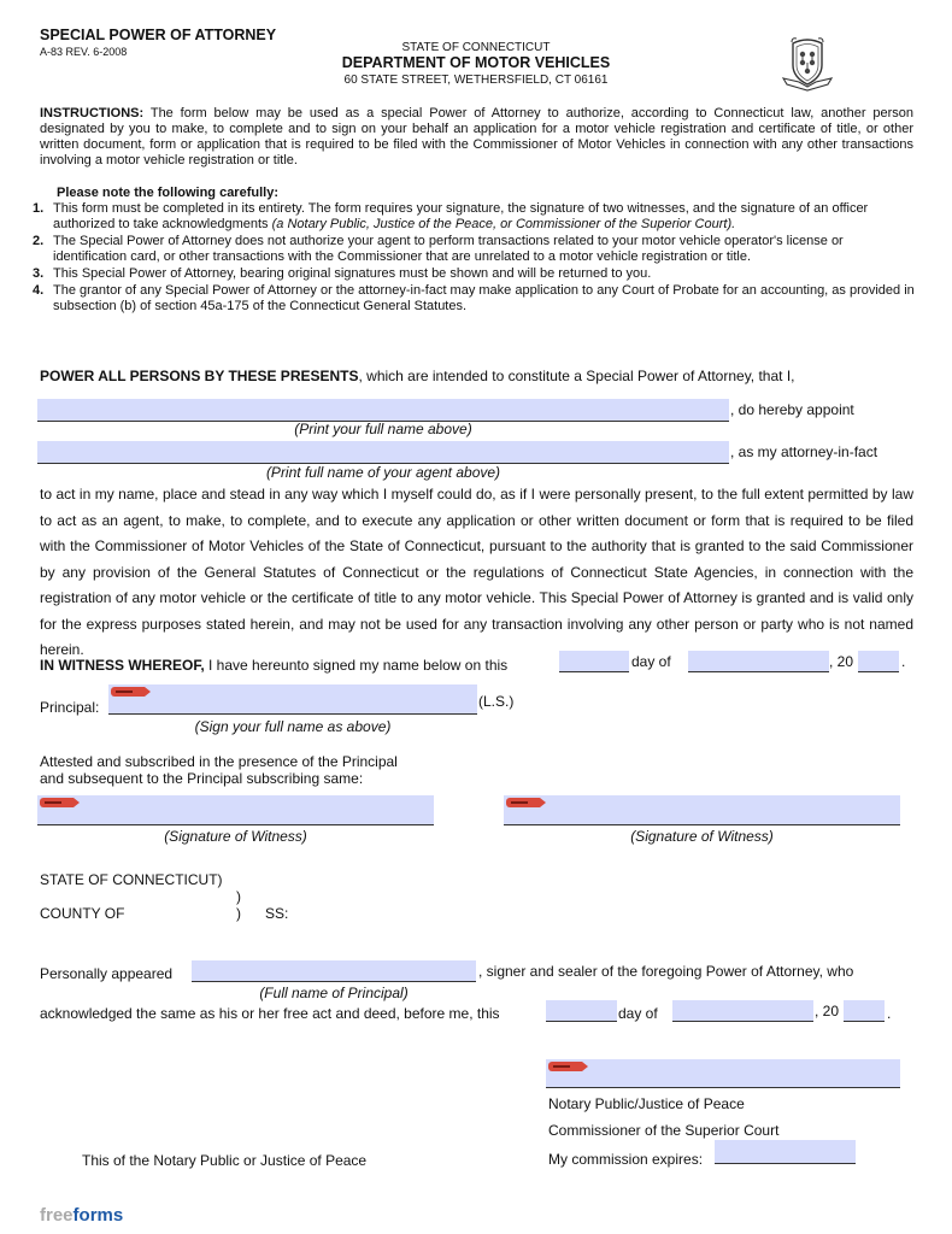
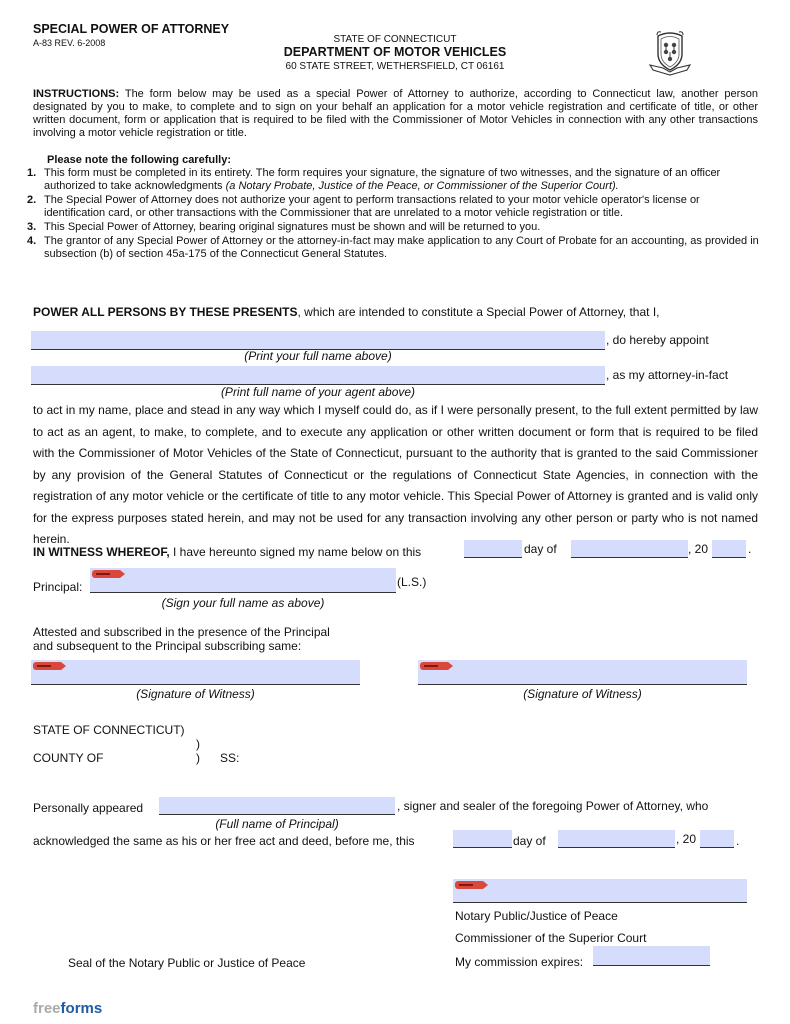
  SPECIAL POWER OF ATTORNEY
  A-83 REV. 6-2008
  STATE OF CONNECTICUT
  DEPARTMENT OF MOTOR VEHICLES
  60 STATE STREET, WETHERSFIELD, CT 06161
  INSTRUCTIONS: The form below may be used as a special Power of Attorney to authorize, according to Connecticut law, another person designated by you to make, to complete and to sign on your behalf an application for a motor vehicle registration and certificate of title, or other written document, form or application that is required to be filed with the Commissioner of Motor Vehicles in connection with any other transactions involving a motor vehicle registration or title.
  Please note the following carefully:
  1.
- This form must be completed in its entirety. The form requires your signature, the signature of two witnesses, and the signature of an officer authorized to take acknowledgments (a Notary Public, Justice of the Peace, or Commissioner of the Superior Court).
+ This form must be completed in its entirety. The form requires your signature, the signature of two witnesses, and the signature of an officer authorized to take acknowledgments (a Notary Probate, Justice of the Peace, or Commissioner of the Superior Court).
  2.
  The Special Power of Attorney does not authorize your agent to perform transactions related to your motor vehicle operator's license or identification card, or other transactions with the Commissioner that are unrelated to a motor vehicle registration or title.
  3.
  This Special Power of Attorney, bearing original signatures must be shown and will be returned to you.
  4.
  The grantor of any Special Power of Attorney or the attorney-in-fact may make application to any Court of Probate for an accounting, as provided in subsection (b) of section 45a-175 of the Connecticut General Statutes.
  POWER ALL PERSONS BY THESE PRESENTS, which are intended to constitute a Special Power of Attorney, that I,
  , do hereby appoint
  (Print your full name above)
  , as my attorney-in-fact
  (Print full name of your agent above)
  to act in my name, place and stead in any way which I myself could do, as if I were personally present, to the full extent permitted by law to act as an agent, to make, to complete, and to execute any application or other written document or form that is required to be filed with the Commissioner of Motor Vehicles of the State of Connecticut, pursuant to the authority that is granted to the said Commissioner by any provision of the General Statutes of Connecticut or the regulations of Connecticut State Agencies, in connection with the registration of any motor vehicle or the certificate of title to any motor vehicle. This Special Power of Attorney is granted and is valid only for the express purposes stated herein, and may not be used for any transaction involving any other person or party who is not named herein.
  IN WITNESS WHEREOF, I have hereunto signed my name below on this
  day of
  , 20
  .
  Principal:
  (L.S.)
  (Sign your full name as above)
  Attested and subscribed in the presence of the Principal
  and subsequent to the Principal subscribing same:
  (Signature of Witness)
  (Signature of Witness)
  STATE OF CONNECTICUT)
  )
  COUNTY OF
  )
  SS:
  Personally appeared
  , signer and sealer of the foregoing Power of Attorney, who
  (Full name of Principal)
  acknowledged the same as his or her free act and deed, before me, this
  day of
  , 20
  .
  Notary Public/Justice of Peace
  Commissioner of the Superior Court
  My commission expires:
- This of the Notary Public or Justice of Peace
+ Seal of the Notary Public or Justice of Peace
  freeforms
